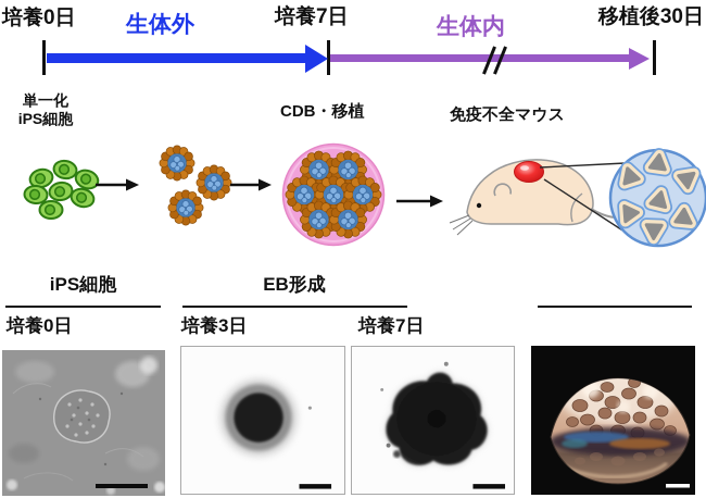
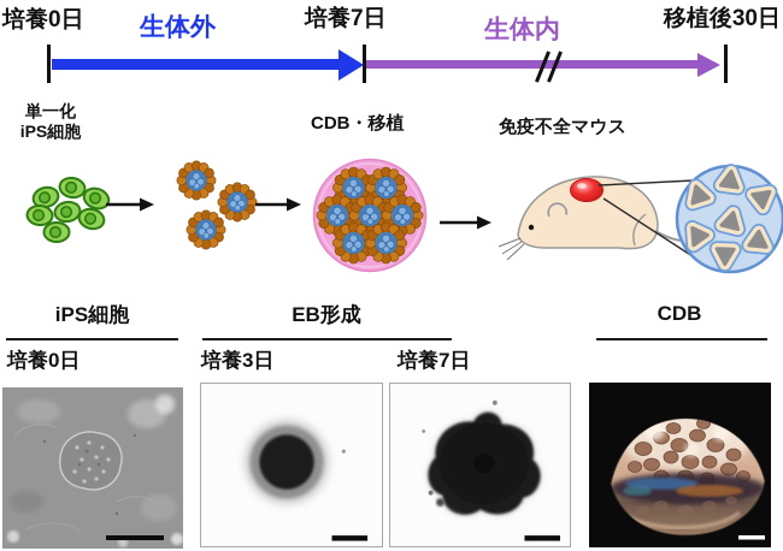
  培養0日
  生体外
  培養7日
  生体内
  移植後30日
  単一化
  iPS細胞
  CDB・移植
  免疫不全マウス
  iPS細胞
  EB形成
+ CDB
  培養0日
  培養3日
  培養7日
